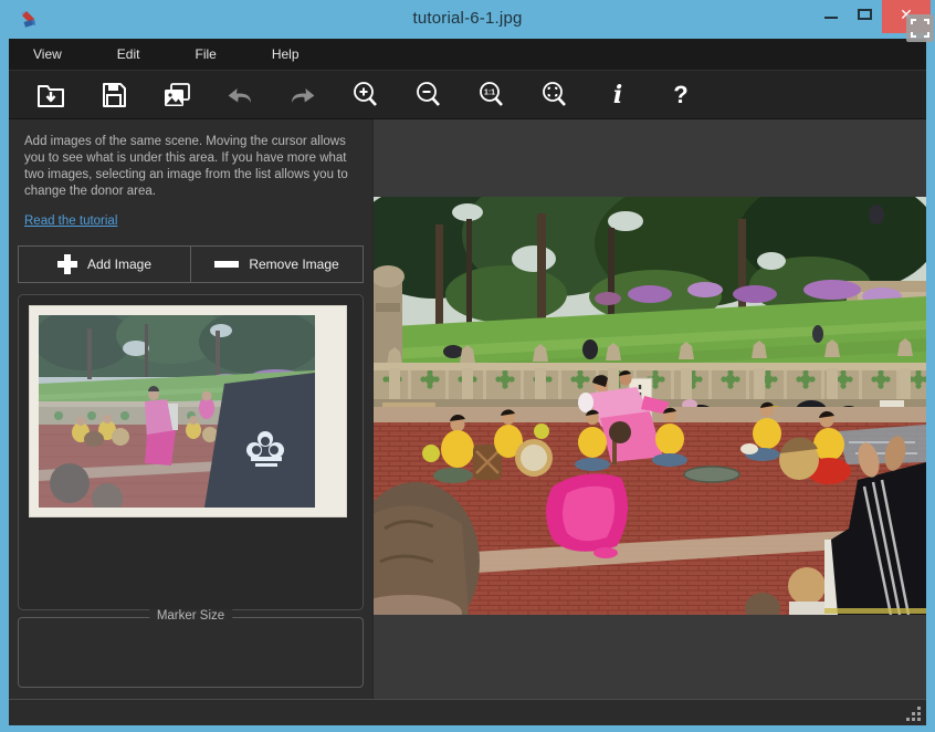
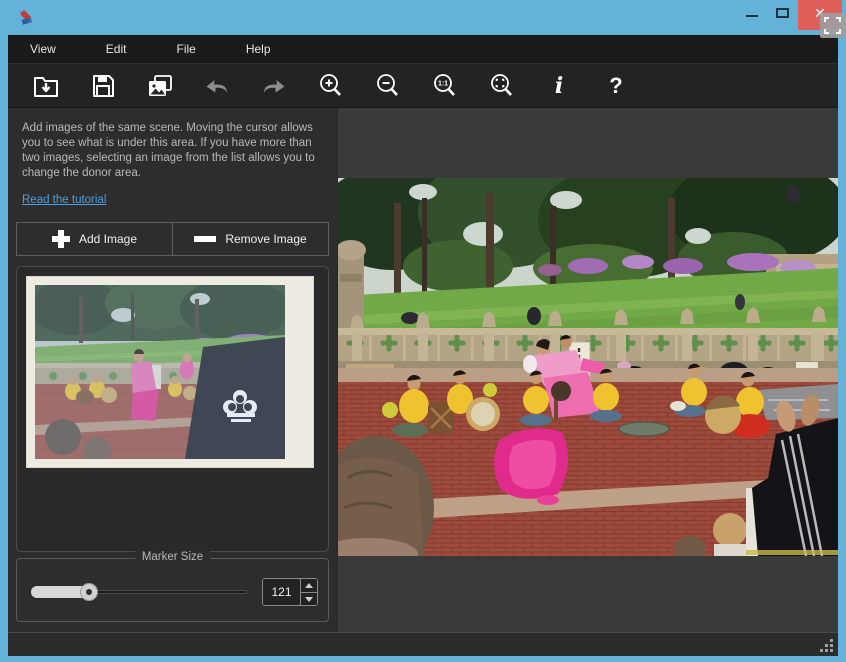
- tutorial-6-1.jpg
  View
  Edit
  File
  Help
  i
  ?
- Add images of the same scene. Moving the cursor allows you to see what is under this area. If you have more what two images, selecting an image from the list allows you to change the donor area.
+ Add images of the same scene. Moving the cursor allows you to see what is under this area. If you have more than two images, selecting an image from the list allows you to change the donor area.
  Read the tutorial
  Add Image
  Remove Image
  Marker Size
+ 121
